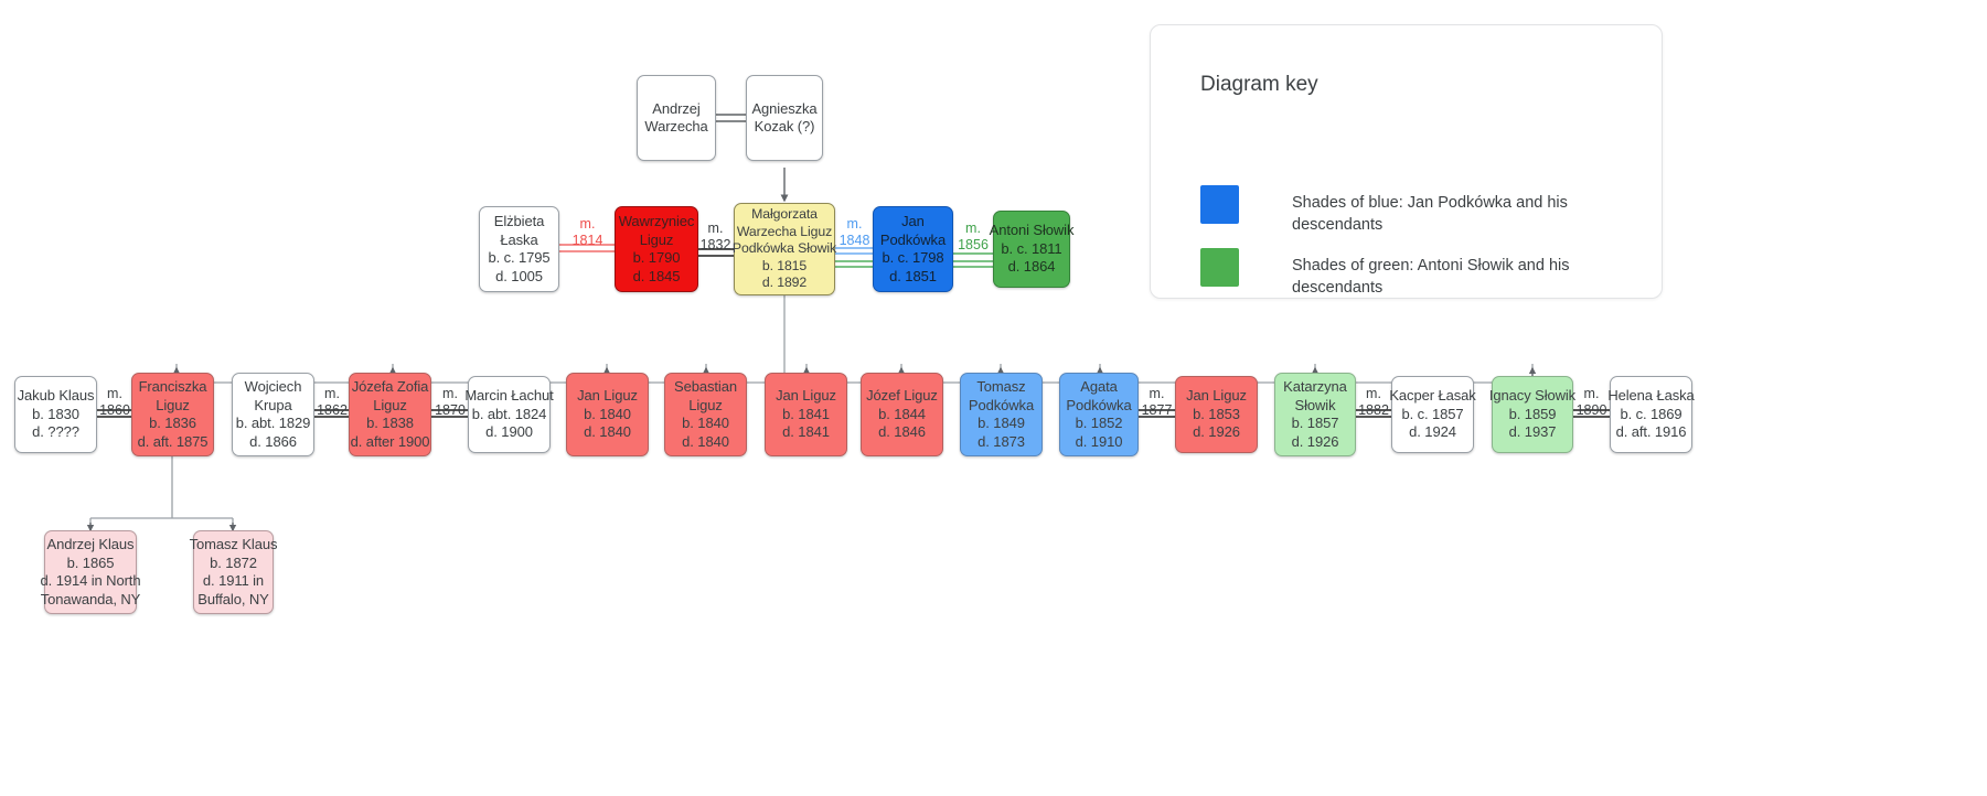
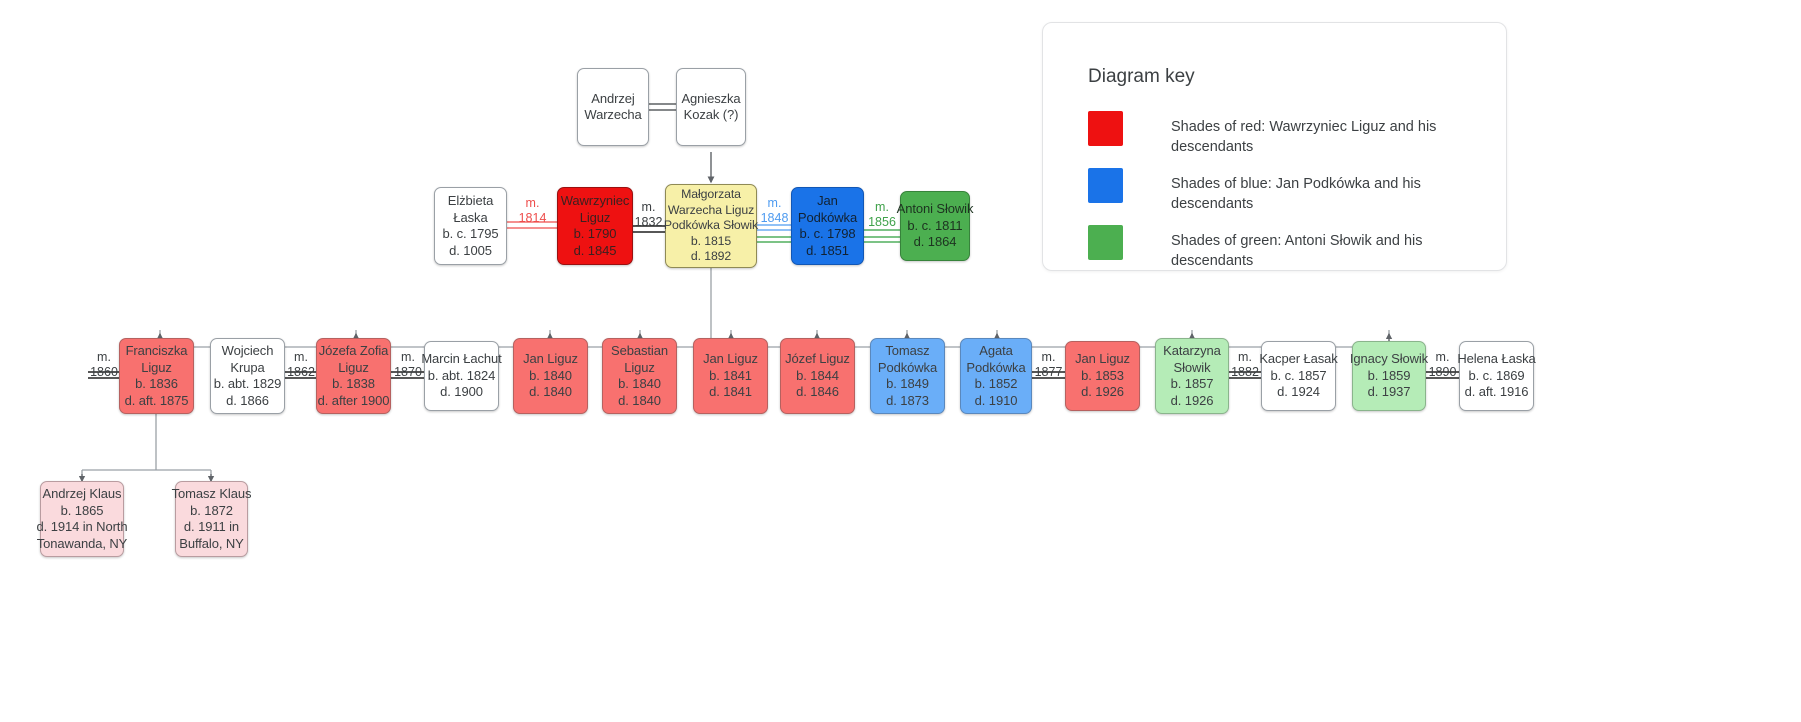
  Andrzej
  Warzecha
  Agnieszka
  Kozak (?)
  Elżbieta
  Łaska
  b. c. 1795
  d. 1005
  Wawrzyniec
  Liguz
  b. 1790
  d. 1845
  Małgorzata
  Warzecha Liguz
  Podkówka Słowik
  b. 1815
  d. 1892
  Jan
  Podkówka
  b. c. 1798
  d. 1851
  Antoni Słowik
  b. c. 1811
  d. 1864
  m.
  1814
  m.
  1832
  m.
  1848
  m.
  1856
- Jakub Klaus
- b. 1830
- d. ????
  Franciszka
  Liguz
  b. 1836
  d. aft. 1875
  Wojciech
  Krupa
  b. abt. 1829
  d. 1866
  Józefa Zofia
  Liguz
  b. 1838
  d. after 1900
  Marcin Łachut
  b. abt. 1824
  d. 1900
  Jan Liguz
  b. 1840
  d. 1840
  Sebastian
  Liguz
  b. 1840
  d. 1840
  Jan Liguz
  b. 1841
  d. 1841
  Józef Liguz
  b. 1844
  d. 1846
  Tomasz
  Podkówka
  b. 1849
  d. 1873
  Agata
  Podkówka
  b. 1852
  d. 1910
  Jan Liguz
  b. 1853
  d. 1926
  Katarzyna
  Słowik
  b. 1857
  d. 1926
  Kacper Łasak
  b. c. 1857
  d. 1924
  Ignacy Słowik
  b. 1859
  d. 1937
  Helena Łaska
  b. c. 1869
  d. aft. 1916
  m.
  1860
  m.
  1862
  m.
  1870
  m.
  1877
  m.
  1882
  m.
  1890
  Andrzej Klaus
  b. 1865
  d. 1914 in North
  Tonawanda, NY
  Tomasz Klaus
  b. 1872
  d. 1911 in
  Buffalo, NY
  Diagram key
+ Shades of red: Wawrzyniec Liguz and his descendants
  Shades of blue: Jan Podkówka and his descendants
  Shades of green: Antoni Słowik and his descendants
